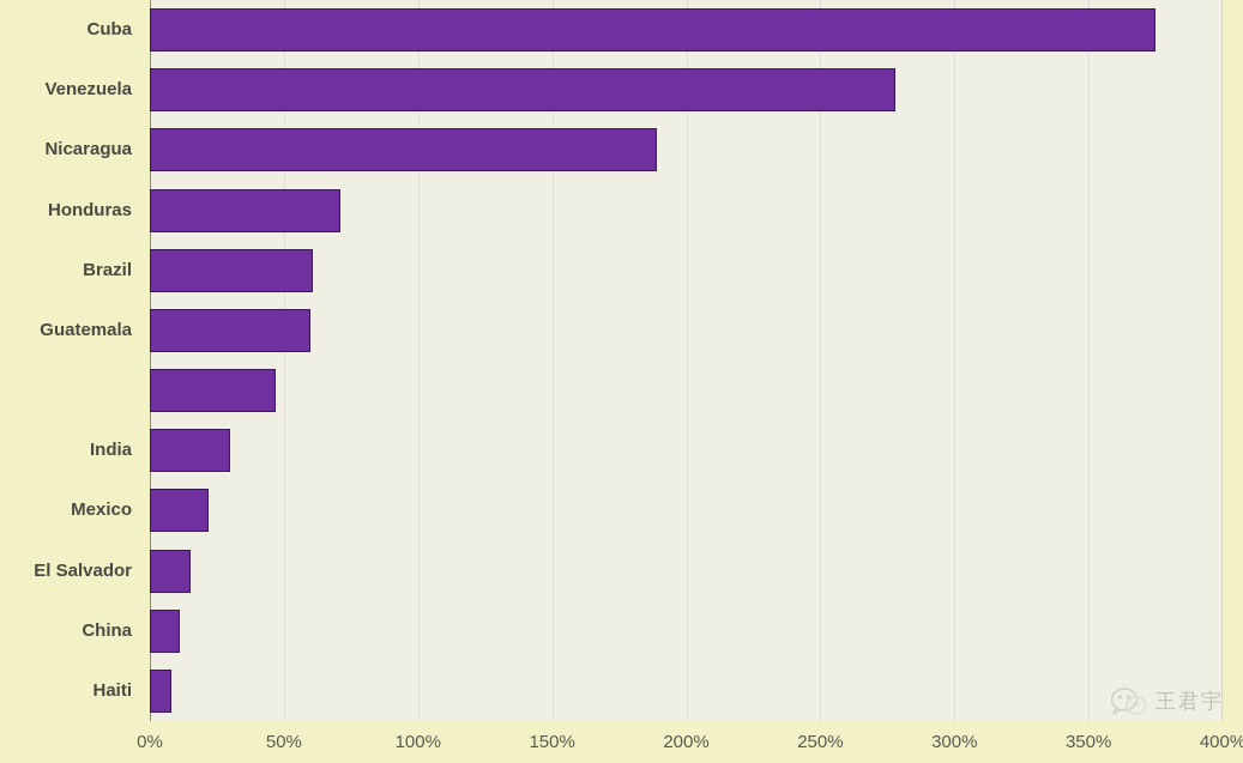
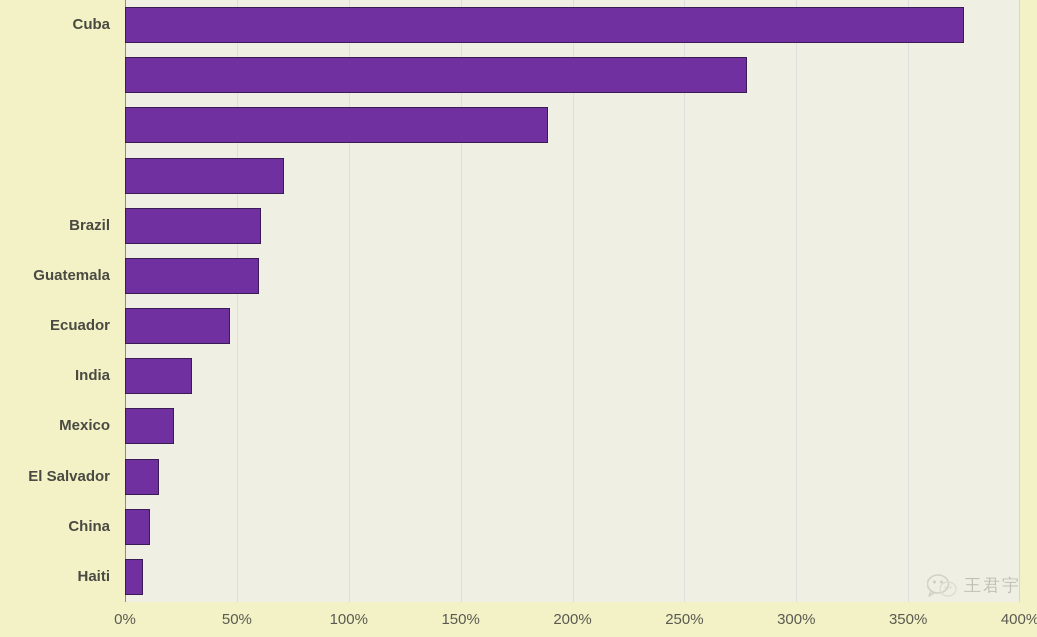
  Cuba
- Venezuela
- Nicaragua
- Honduras
  Brazil
  Guatemala
+ Ecuador
  India
  Mexico
  El Salvador
  China
  Haiti
  0%
  50%
  100%
  150%
  200%
  250%
  300%
  350%
  400%
  王君宇
